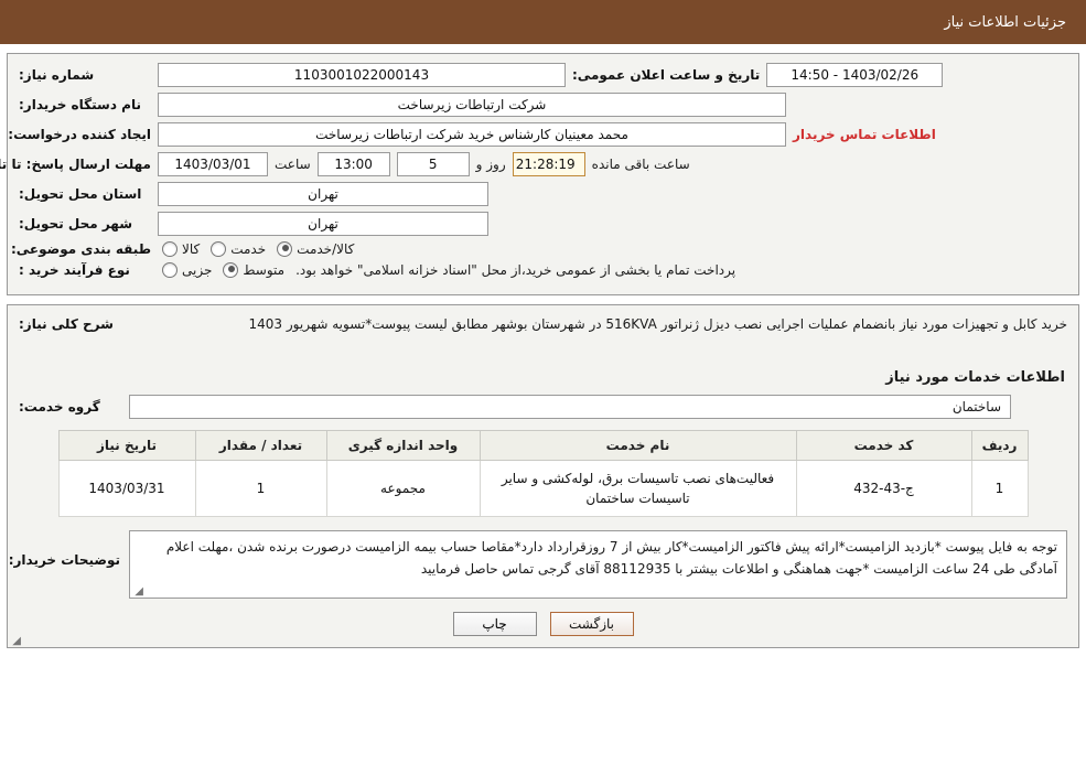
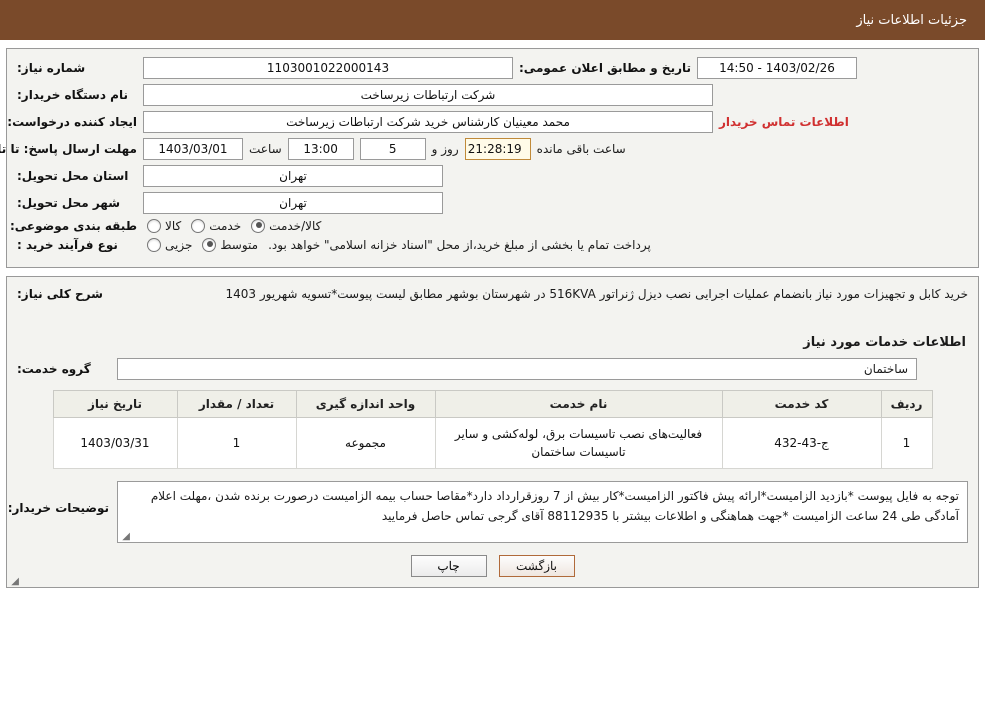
  جزئیات اطلاعات نیاز
  شماره نیاز:
  1103001022000143
- تاریخ و ساعت اعلان عمومی:
+ تاریخ و مطابق اعلان عمومی:
  1403/02/26 - 14:50
  نام دستگاه خریدار:
  شرکت ارتباطات زیرساخت
  ایجاد کننده درخواست:
  محمد معینیان کارشناس خرید شرکت ارتباطات زیرساخت
  اطلاعات تماس خریدار
  مهلت ارسال پاسخ: تا ت
  1403/03/01
  ساعت
  13:00
  5
  روز و
  21:28:19
  ساعت باقی مانده
  استان محل تحویل:
  تهران
  شهر محل تحویل:
  تهران
  طبقه بندی موضوعی:
  کالا
  خدمت
  کالا/خدمت
  نوع فرآیند خرید :
  جزیی
  متوسط
- پرداخت تمام یا بخشی از عمومی خرید،از محل "اسناد خزانه اسلامی" خواهد بود.
+ پرداخت تمام یا بخشی از مبلغ خرید،از محل "اسناد خزانه اسلامی" خواهد بود.
  شرح کلی نیاز:
  خرید کابل و تجهیزات مورد نیاز بانضمام عملیات اجرایی نصب دیزل ژنراتور 516KVA در شهرستان بوشهر مطابق لیست پیوست*تسویه شهریور 1403
  ◢
  اطلاعات خدمات مورد نیاز
  گروه خدمت:
  ساختمان
  ردیف	کد خدمت	نام خدمت	واحد اندازه گیری	تعداد / مقدار	تاریخ نیاز
  1	ج-43-432	فعالیت‌های نصب تاسیسات برق، لولهکشی و سایر تاسیسات ساختمان	مجموعه	1	1403/03/31
  توضیحات خریدار:
  توجه به فایل پیوست *بازدید الزامیست*ارائه پیش فاکتور الزامیست*کار بیش از 7 روزقرارداد دارد*مقاصا حساب بیمه الزامیست درصورت برنده شدن ،مهلت اعلام آمادگی طی 24 ساعت الزامیست *جهت هماهنگی و اطلاعات بیشتر با 88112935 آقای گرجی تماس حاصل فرمایید
  ◢
  چاپ
  بازگشت
